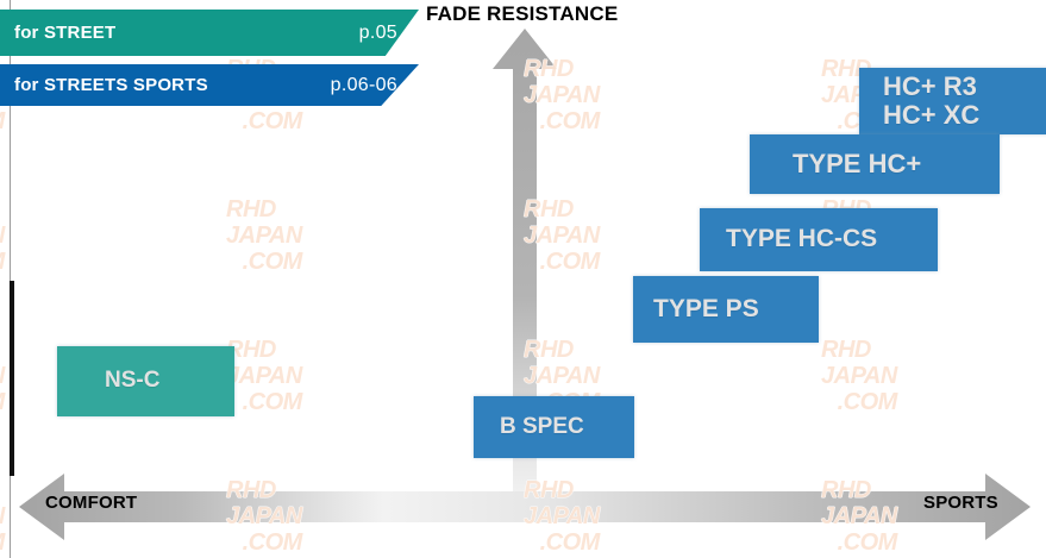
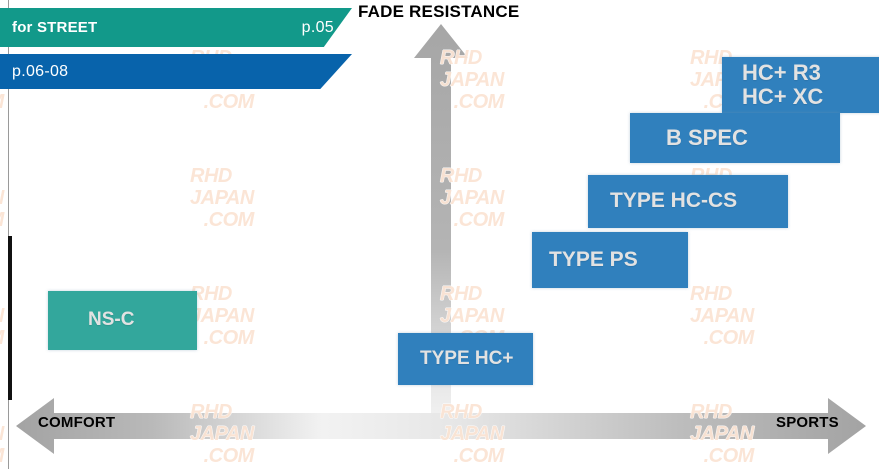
  FADE RESISTANCE
  COMFORT
  SPORTS
  HC+ R3
  HC+ XC
- TYPE HC+
+ B SPEC
  TYPE HC-CS
  TYPE PS
- B SPEC
+ TYPE HC+
  NS-C
  for STREET
  p.05
- for STREETS SPORTS
- p.06-06
+ p.06-08
  .COM
  RHD
  JAPAN
  .COM
  RHD
  JAPAN
  .COM
  RHD
  JAPAN
  .COM
  APAN
  .COM
  RHD
  JAPAN
  RHD
  JAPAN
  .COM
  RHD
  JAPAN
  .COM
  RHD
  JAPAN
  .COM
  RHD
  JAPAN
  .COM
